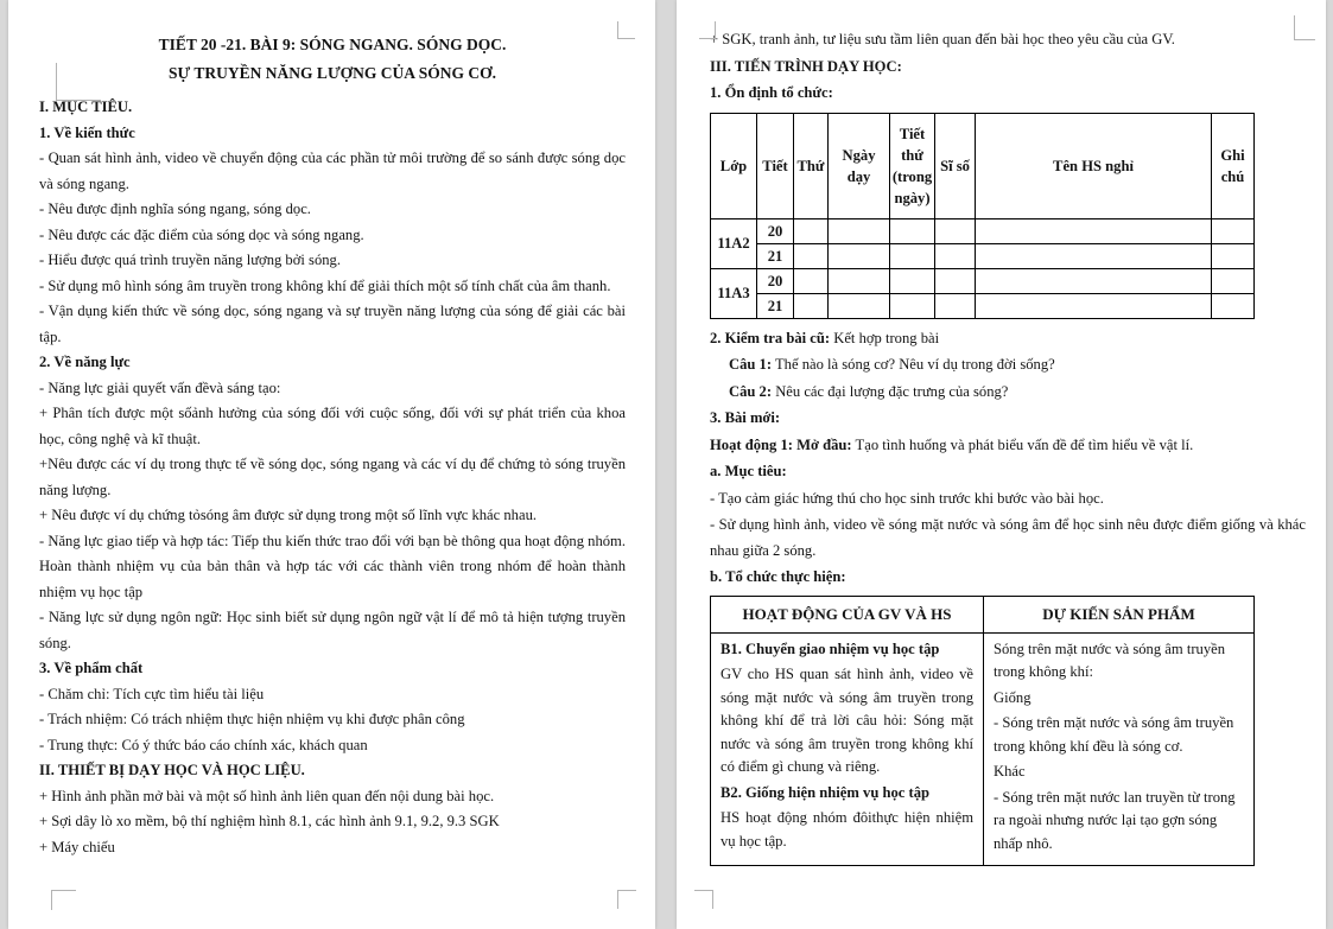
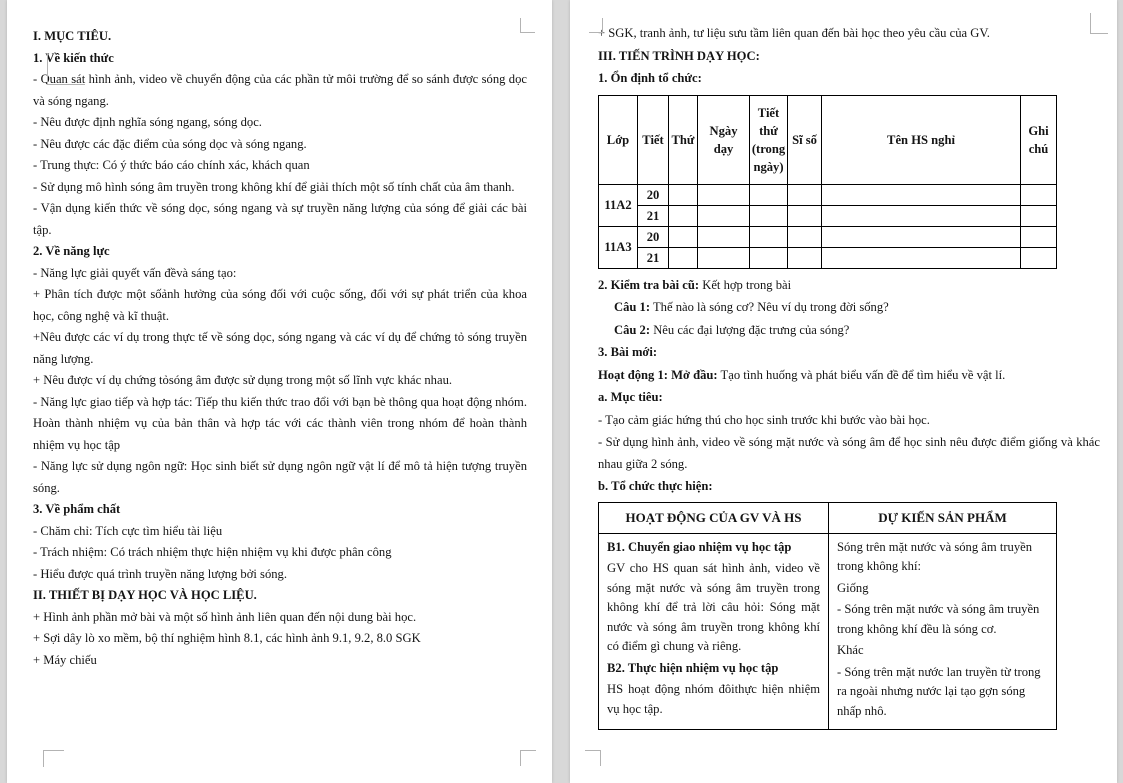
- TIẾT 20 -21. BÀI 9: SÓNG NGANG. SÓNG DỌC.
- SỰ TRUYỀN NĂNG LƯỢNG CỦA SÓNG CƠ.
  I. MỤC TIÊU.
  1. Về kiến thức
  - Quan sát hình ảnh, video về chuyển động của các phần tử môi trường để so sánh được sóng dọc và sóng ngang.
  - Nêu được định nghĩa sóng ngang, sóng dọc.
  - Nêu được các đặc điểm của sóng dọc và sóng ngang.
- - Hiểu được quá trình truyền năng lượng bởi sóng.
+ - Trung thực: Có ý thức báo cáo chính xác, khách quan
  - Sử dụng mô hình sóng âm truyền trong không khí để giải thích một số tính chất của âm thanh.
  - Vận dụng kiến thức về sóng dọc, sóng ngang và sự truyền năng lượng của sóng để giải các bài tập.
  2. Về năng lực
  - Năng lực giải quyết vấn đềvà sáng tạo:
  + Phân tích được một sốảnh hưởng của sóng đối với cuộc sống, đối với sự phát triển của khoa học, công nghệ và kĩ thuật.
  +Nêu được các ví dụ trong thực tế về sóng dọc, sóng ngang và các ví dụ để chứng tỏ sóng truyền năng lượng.
  + Nêu được ví dụ chứng tỏsóng âm được sử dụng trong một số lĩnh vực khác nhau.
  - Năng lực giao tiếp và hợp tác: Tiếp thu kiến thức trao đổi với bạn bè thông qua hoạt động nhóm. Hoàn thành nhiệm vụ của bản thân và hợp tác với các thành viên trong nhóm để hoàn thành nhiệm vụ học tập
  - Năng lực sử dụng ngôn ngữ: Học sinh biết sử dụng ngôn ngữ vật lí để mô tả hiện tượng truyền sóng.
  3. Về phẩm chất
  - Chăm chỉ: Tích cực tìm hiểu tài liệu
  - Trách nhiệm: Có trách nhiệm thực hiện nhiệm vụ khi được phân công
- - Trung thực: Có ý thức báo cáo chính xác, khách quan
+ - Hiểu được quá trình truyền năng lượng bởi sóng.
  II. THIẾT BỊ DẠY HỌC VÀ HỌC LIỆU.
  + Hình ảnh phần mở bài và một số hình ảnh liên quan đến nội dung bài học.
- + Sợi dây lò xo mềm, bộ thí nghiệm hình 8.1, các hình ảnh 9.1, 9.2, 9.3 SGK
+ + Sợi dây lò xo mềm, bộ thí nghiệm hình 8.1, các hình ảnh 9.1, 9.2, 8.0 SGK
  + Máy chiếu
  + SGK, tranh ảnh, tư liệu sưu tầm liên quan đến bài học theo yêu cầu của GV.
  III. TIẾN TRÌNH DẠY HỌC:
  1. Ổn định tổ chức:
  Lớp	Tiết	Thứ	Ngày dạy	Tiết thứ (trong ngày)	Sĩ số	Tên HS nghỉ	Ghi chú
  11A2	20
  21
  11A3	20
  21
  2. Kiểm tra bài cũ: Kết hợp trong bài
  Câu 1: Thế nào là sóng cơ? Nêu ví dụ trong đời sống?
  Câu 2: Nêu các đại lượng đặc trưng của sóng?
  3. Bài mới:
  Hoạt động 1: Mở đầu: Tạo tình huống và phát biểu vấn đề để tìm hiểu về vật lí.
  a. Mục tiêu:
  - Tạo cảm giác hứng thú cho học sinh trước khi bước vào bài học.
  - Sử dụng hình ảnh, video về sóng mặt nước và sóng âm để học sinh nêu được điểm giống và khác nhau giữa 2 sóng.
  b. Tổ chức thực hiện:
  HOẠT ĐỘNG CỦA GV VÀ HS	DỰ KIẾN SẢN PHẨM
- B1. Chuyển giao nhiệm vụ học tậpGV cho HS quan sát hình ảnh, video về sóng mặt nước và sóng âm truyền trong không khí để trả lời câu hỏi: Sóng mặt nước và sóng âm truyền trong không khí có điểm gì chung và riêng.B2. Giống hiện nhiệm vụ học tậpHS hoạt động nhóm đôithực hiện nhiệm vụ học tập.	Sóng trên mặt nước và sóng âm truyền trong không khí:Giống- Sóng trên mặt nước và sóng âm truyền trong không khí đều là sóng cơ.Khác- Sóng trên mặt nước lan truyền từ trong ra ngoài nhưng nước lại tạo gợn sóng nhấp nhô.
+ B1. Chuyển giao nhiệm vụ học tậpGV cho HS quan sát hình ảnh, video về sóng mặt nước và sóng âm truyền trong không khí để trả lời câu hỏi: Sóng mặt nước và sóng âm truyền trong không khí có điểm gì chung và riêng.B2. Thực hiện nhiệm vụ học tậpHS hoạt động nhóm đôithực hiện nhiệm vụ học tập.	Sóng trên mặt nước và sóng âm truyền trong không khí:Giống- Sóng trên mặt nước và sóng âm truyền trong không khí đều là sóng cơ.Khác- Sóng trên mặt nước lan truyền từ trong ra ngoài nhưng nước lại tạo gợn sóng nhấp nhô.
